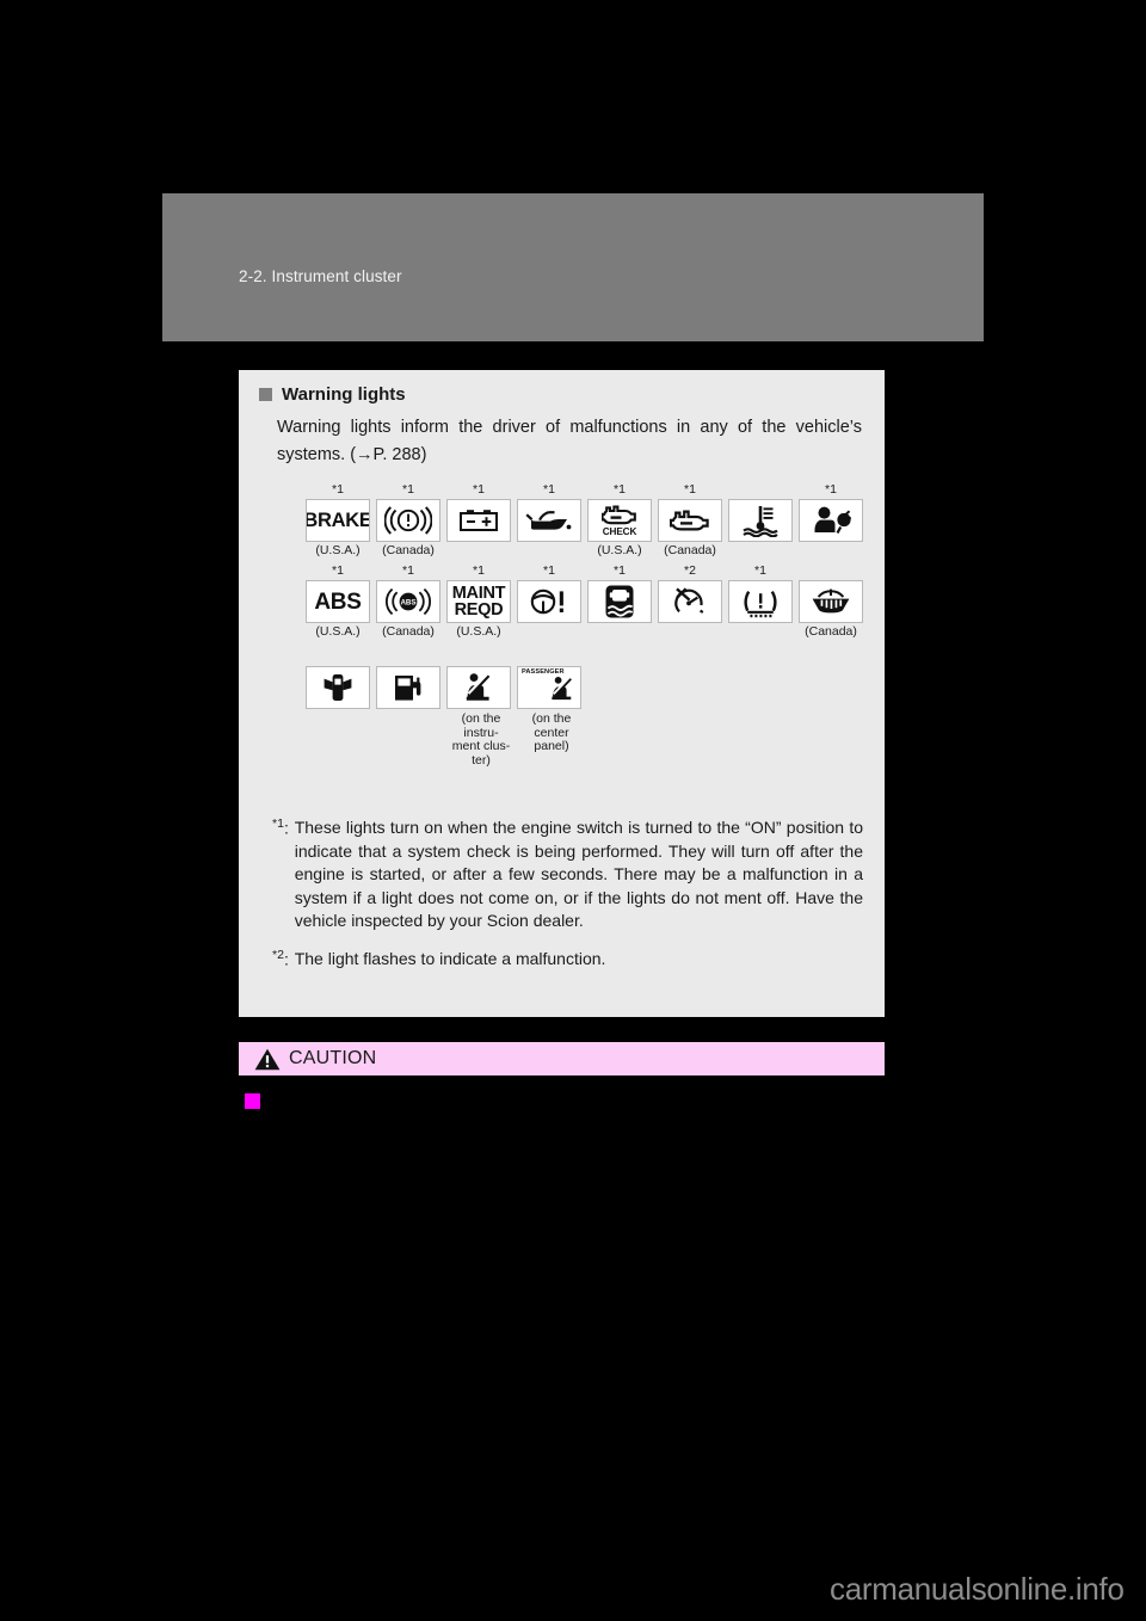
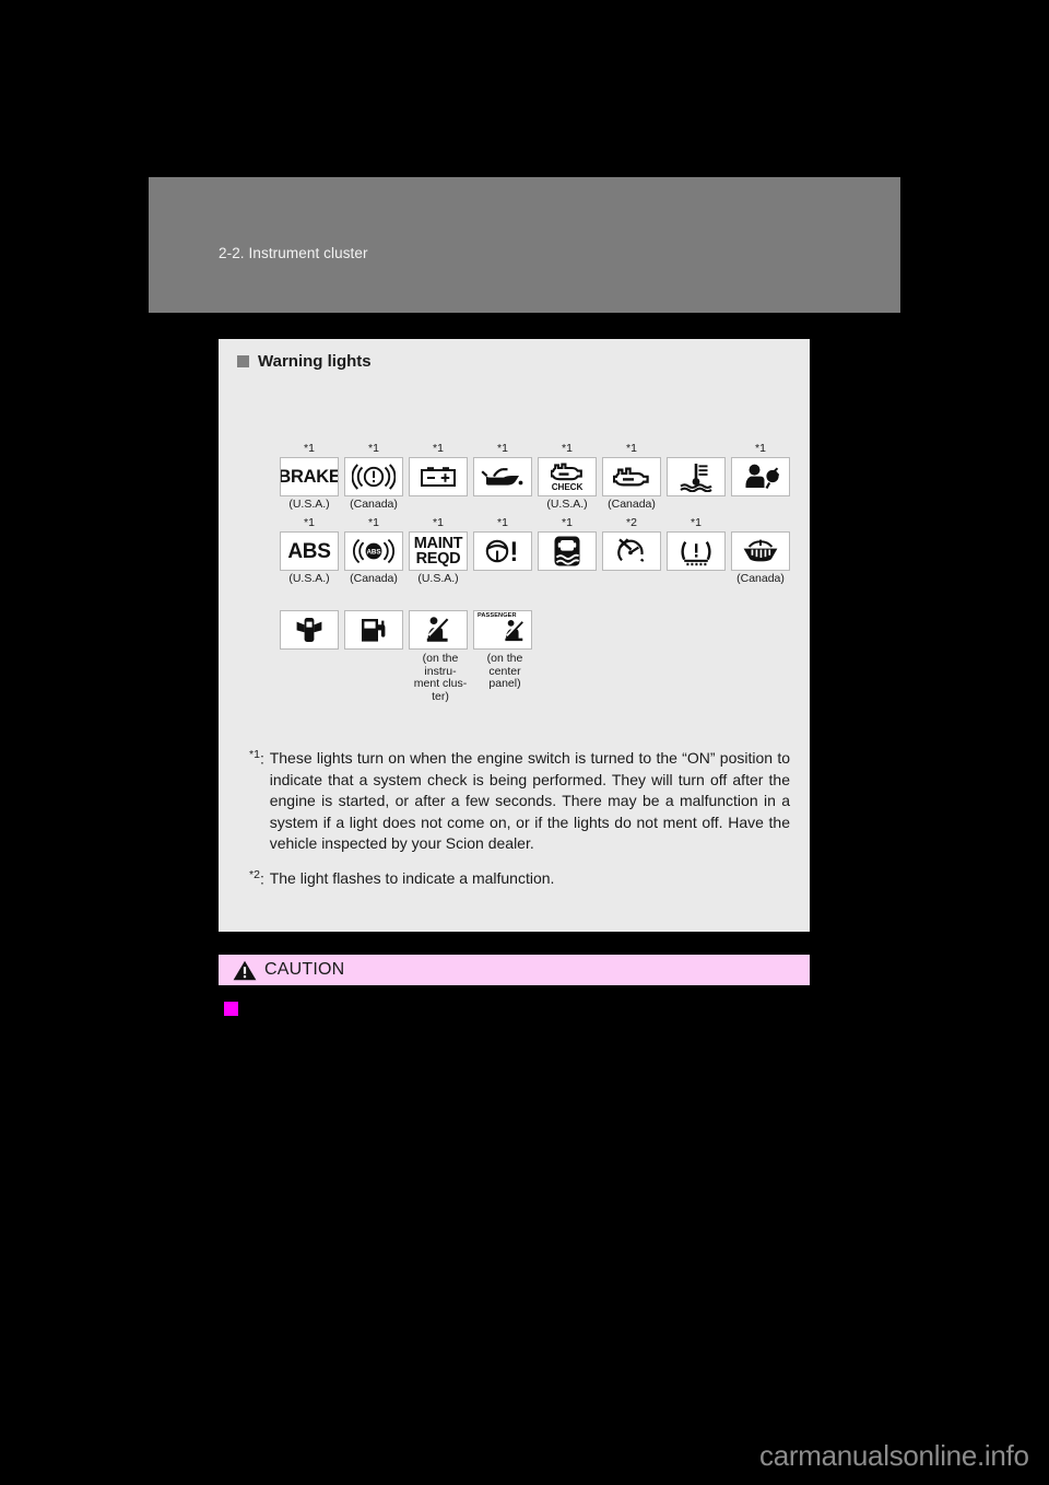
  2-2. Instrument cluster
  Warning lights
- Warning lights inform the driver of malfunctions in any of the vehicle’s systems. (→P. 288)
  *1
  *1
  *1
  *1
  *1
  *1
  *1
  BRAKE
  CHECK
  (U.S.A.)
  (Canada)
  (U.S.A.)
  (Canada)
  *1
  *1
  *1
  *1
  *1
  *2
  *1
  ABS
  MAINT
  REQD
  (U.S.A.)
  (Canada)
  (U.S.A.)
  (Canada)
  (on the
  instru-
  ment clus-
  ter)
  (on the
  center
  panel)
  *1:
  These lights turn on when the engine switch is turned to the “ON” position to indicate that a system check is being performed. They will turn off after the engine is started, or after a few seconds. There may be a malfunction in a system if a light does not come on, or if the lights do not ment off. Have the vehicle inspected by your Scion dealer.
  *2:
  The light flashes to indicate a malfunction.
  CAUTION
  carmanualsonline.info
